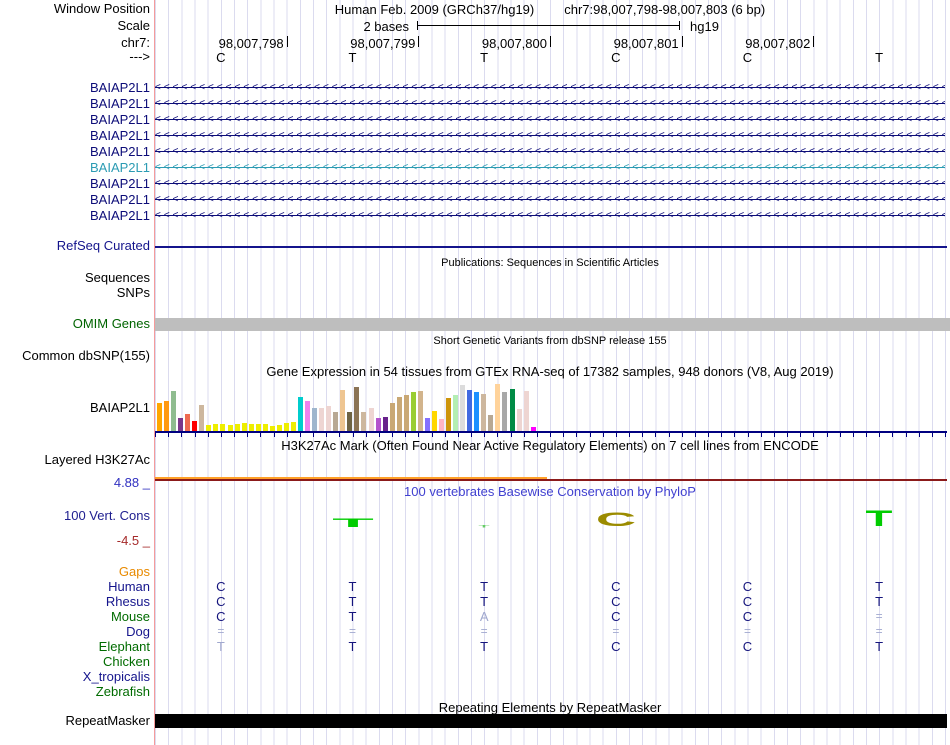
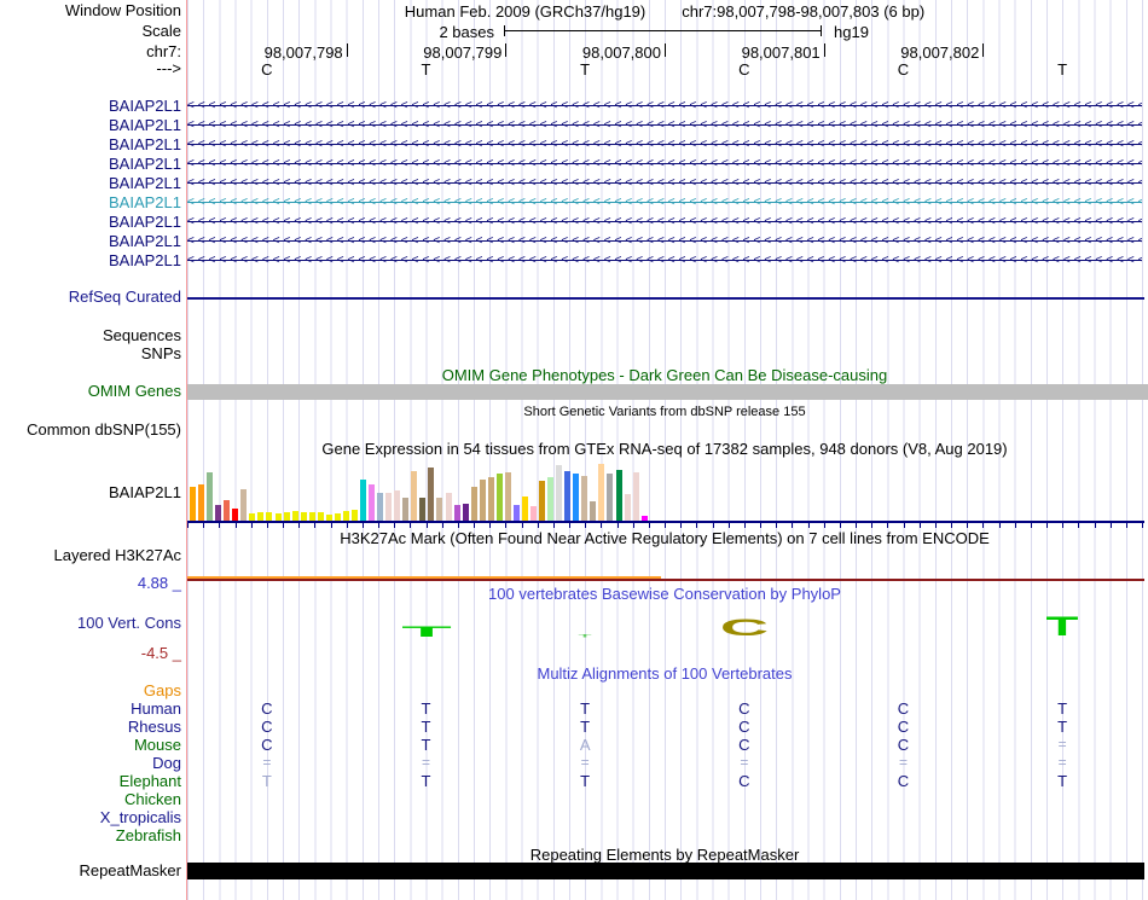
  Window Position
  Human Feb. 2009 (GRCh37/hg19)
  chr7:98,007,798-98,007,803 (6 bp)
  Scale
  2 bases
  hg19
  chr7:
  --->
  RefSeq Curated
- Publications: Sequences in Scientific Articles
  Sequences
  SNPs
+ OMIM Gene Phenotypes - Dark Green Can Be Disease-causing
  OMIM Genes
  Short Genetic Variants from dbSNP release 155
  Common dbSNP(155)
  Gene Expression in 54 tissues from GTEx RNA-seq of 17382 samples, 948 donors (V8, Aug 2019)
  BAIAP2L1
  H3K27Ac Mark (Often Found Near Active Regulatory Elements) on 7 cell lines from ENCODE
  Layered H3K27Ac
  4.88 _
  100 vertebrates Basewise Conservation by PhyloP
  100 Vert. Cons
  -4.5 _
+ Multiz Alignments of 100 Vertebrates
  Repeating Elements by RepeatMasker
  RepeatMasker
  98,007,798
  98,007,799
  98,007,800
  98,007,801
  98,007,802
  C
  T
  T
  C
  C
  T
  BAIAP2L1
  <<<<<<<<<<<<<<<<<<<<<<<<<<<<<<<<<<<<<<<<<<<<<<<<<<<<<<<<<<<<<<<<<<<<<<<<<<<<<<<<<<<<<<<<<
  BAIAP2L1
  <<<<<<<<<<<<<<<<<<<<<<<<<<<<<<<<<<<<<<<<<<<<<<<<<<<<<<<<<<<<<<<<<<<<<<<<<<<<<<<<<<<<<<<<<
  BAIAP2L1
  <<<<<<<<<<<<<<<<<<<<<<<<<<<<<<<<<<<<<<<<<<<<<<<<<<<<<<<<<<<<<<<<<<<<<<<<<<<<<<<<<<<<<<<<<
  BAIAP2L1
  <<<<<<<<<<<<<<<<<<<<<<<<<<<<<<<<<<<<<<<<<<<<<<<<<<<<<<<<<<<<<<<<<<<<<<<<<<<<<<<<<<<<<<<<<
  BAIAP2L1
  <<<<<<<<<<<<<<<<<<<<<<<<<<<<<<<<<<<<<<<<<<<<<<<<<<<<<<<<<<<<<<<<<<<<<<<<<<<<<<<<<<<<<<<<<
  BAIAP2L1
  <<<<<<<<<<<<<<<<<<<<<<<<<<<<<<<<<<<<<<<<<<<<<<<<<<<<<<<<<<<<<<<<<<<<<<<<<<<<<<<<<<<<<<<<<
  BAIAP2L1
  <<<<<<<<<<<<<<<<<<<<<<<<<<<<<<<<<<<<<<<<<<<<<<<<<<<<<<<<<<<<<<<<<<<<<<<<<<<<<<<<<<<<<<<<<
  BAIAP2L1
  <<<<<<<<<<<<<<<<<<<<<<<<<<<<<<<<<<<<<<<<<<<<<<<<<<<<<<<<<<<<<<<<<<<<<<<<<<<<<<<<<<<<<<<<<
  BAIAP2L1
  <<<<<<<<<<<<<<<<<<<<<<<<<<<<<<<<<<<<<<<<<<<<<<<<<<<<<<<<<<<<<<<<<<<<<<<<<<<<<<<<<<<<<<<<<
  T
  C
  T
  Gaps
  Human
  C
  T
  T
  C
  C
  T
  Rhesus
  C
  T
  T
  C
  C
  T
  Mouse
  C
  T
  A
  C
  C
  =
  Dog
  =
  =
  =
  =
  =
  =
  Elephant
  T
  T
  T
  C
  C
  T
  Chicken
  X_tropicalis
  Zebrafish
